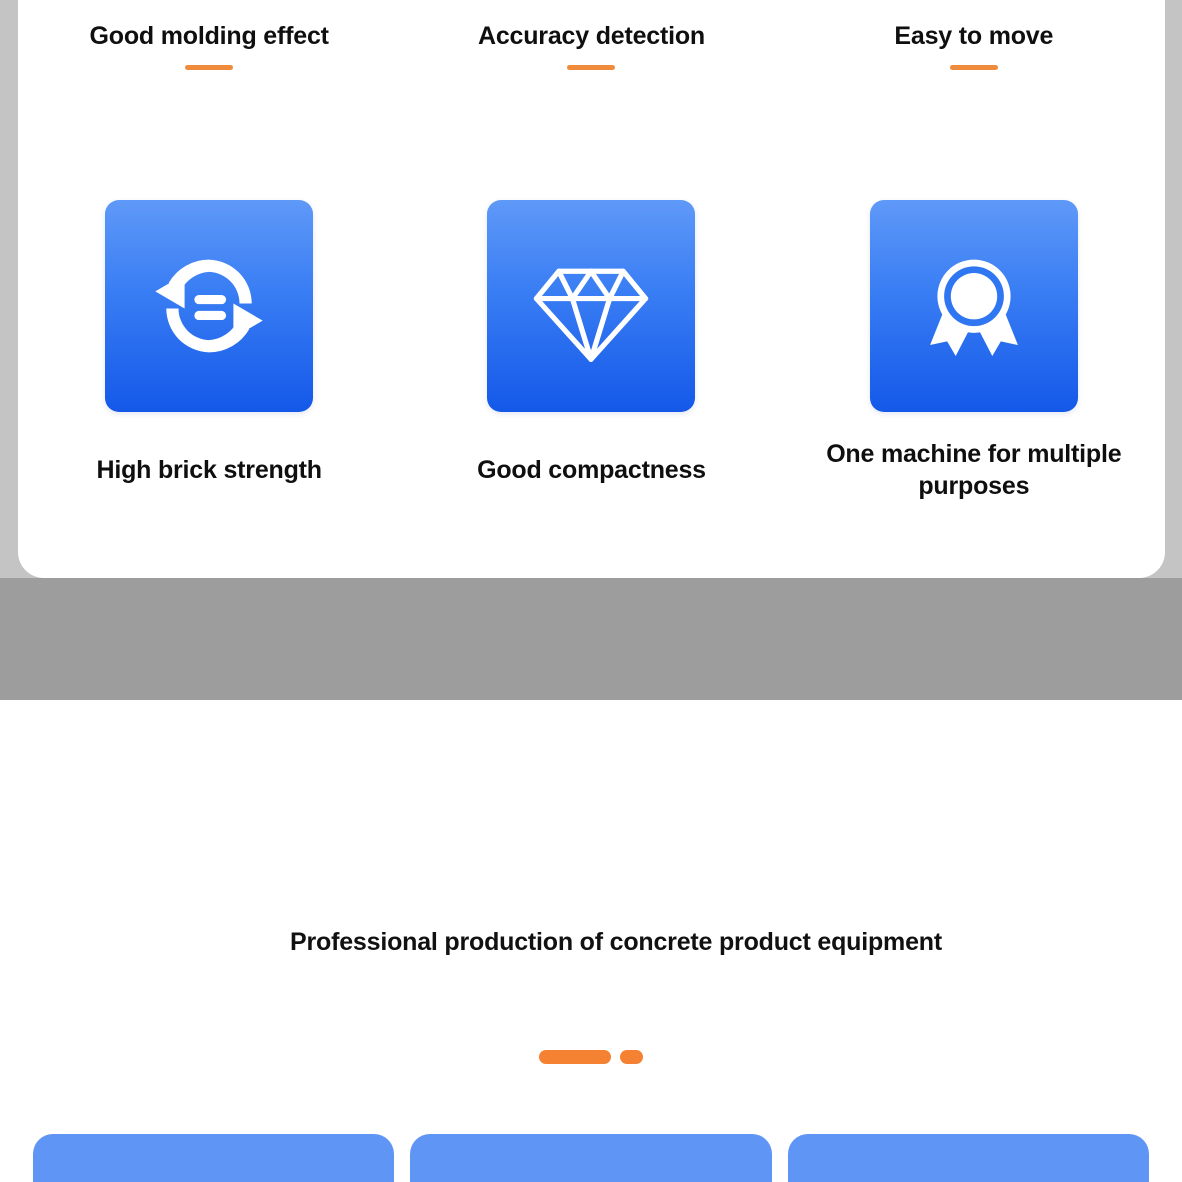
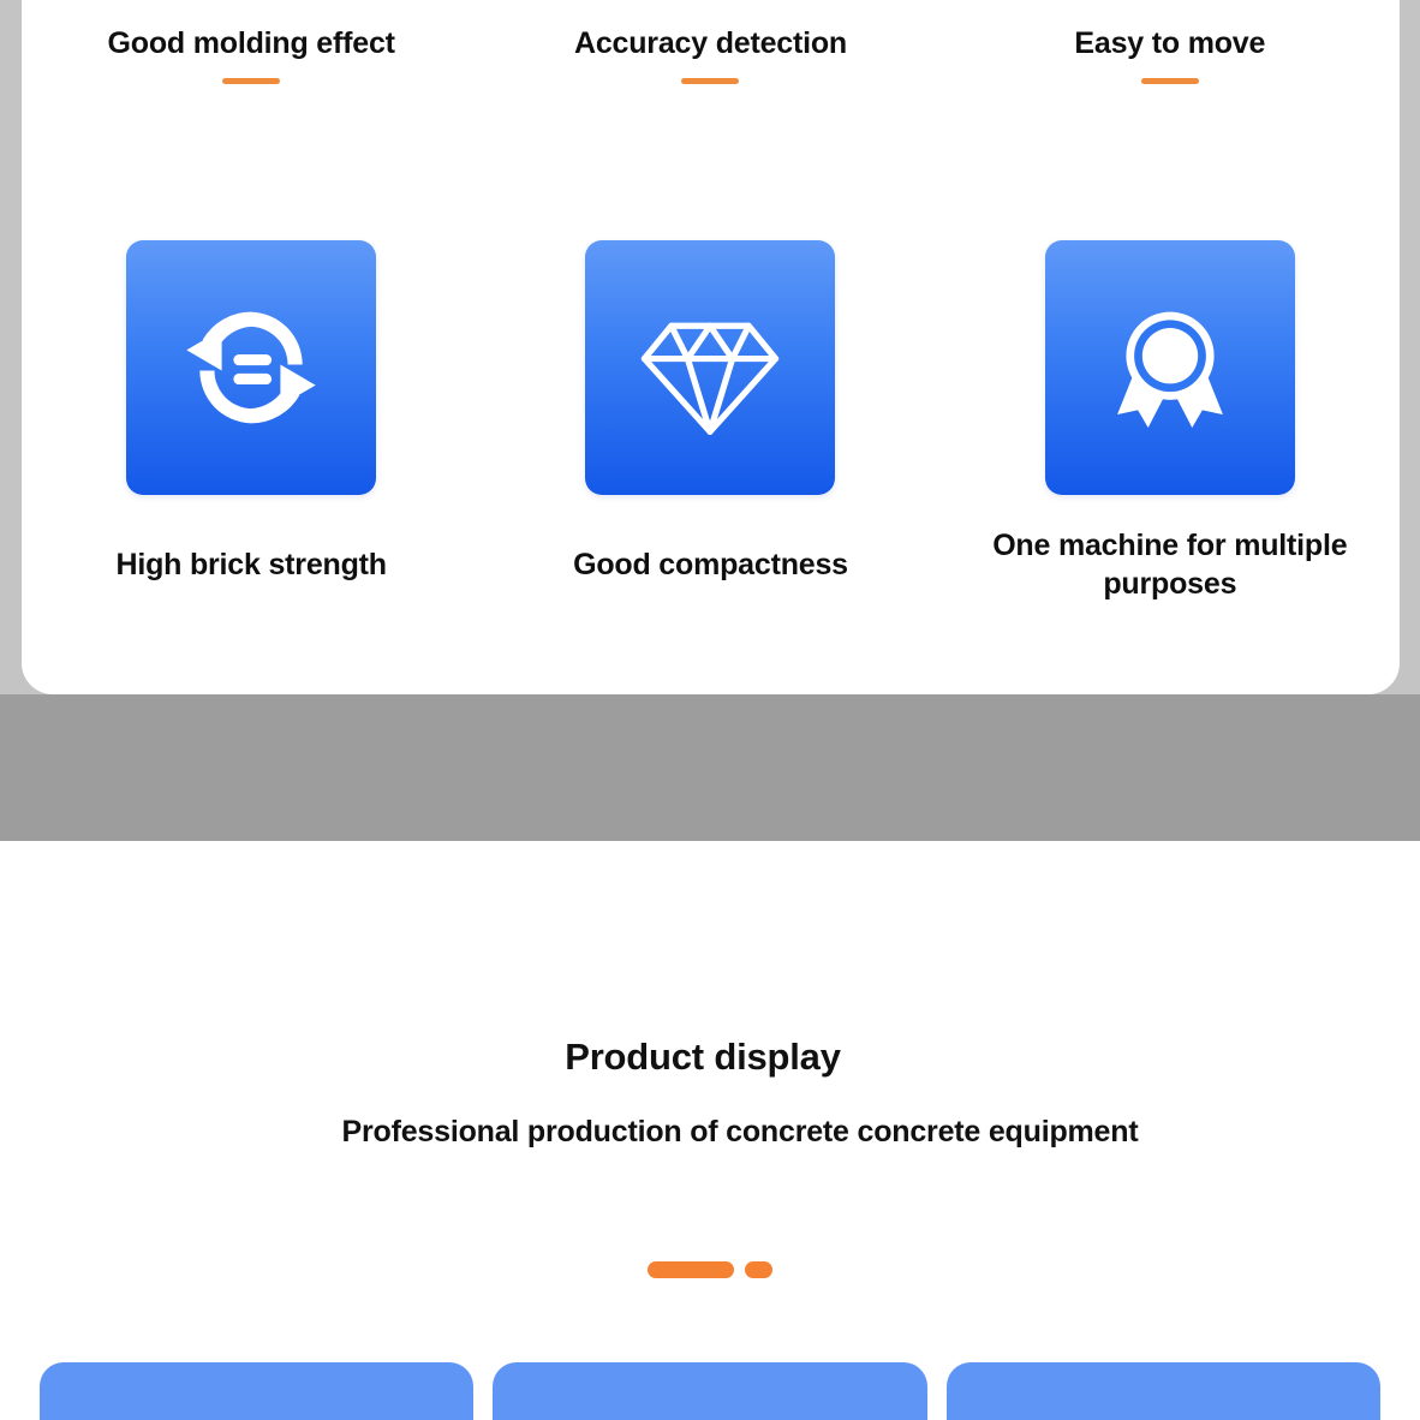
  Good molding effect
  Accuracy detection
  Easy to move
  High brick strength
  Good compactness
  One machine for multiple purposes
+ Product display
- Professional production of concrete product equipment
+ Professional production of concrete concrete equipment
